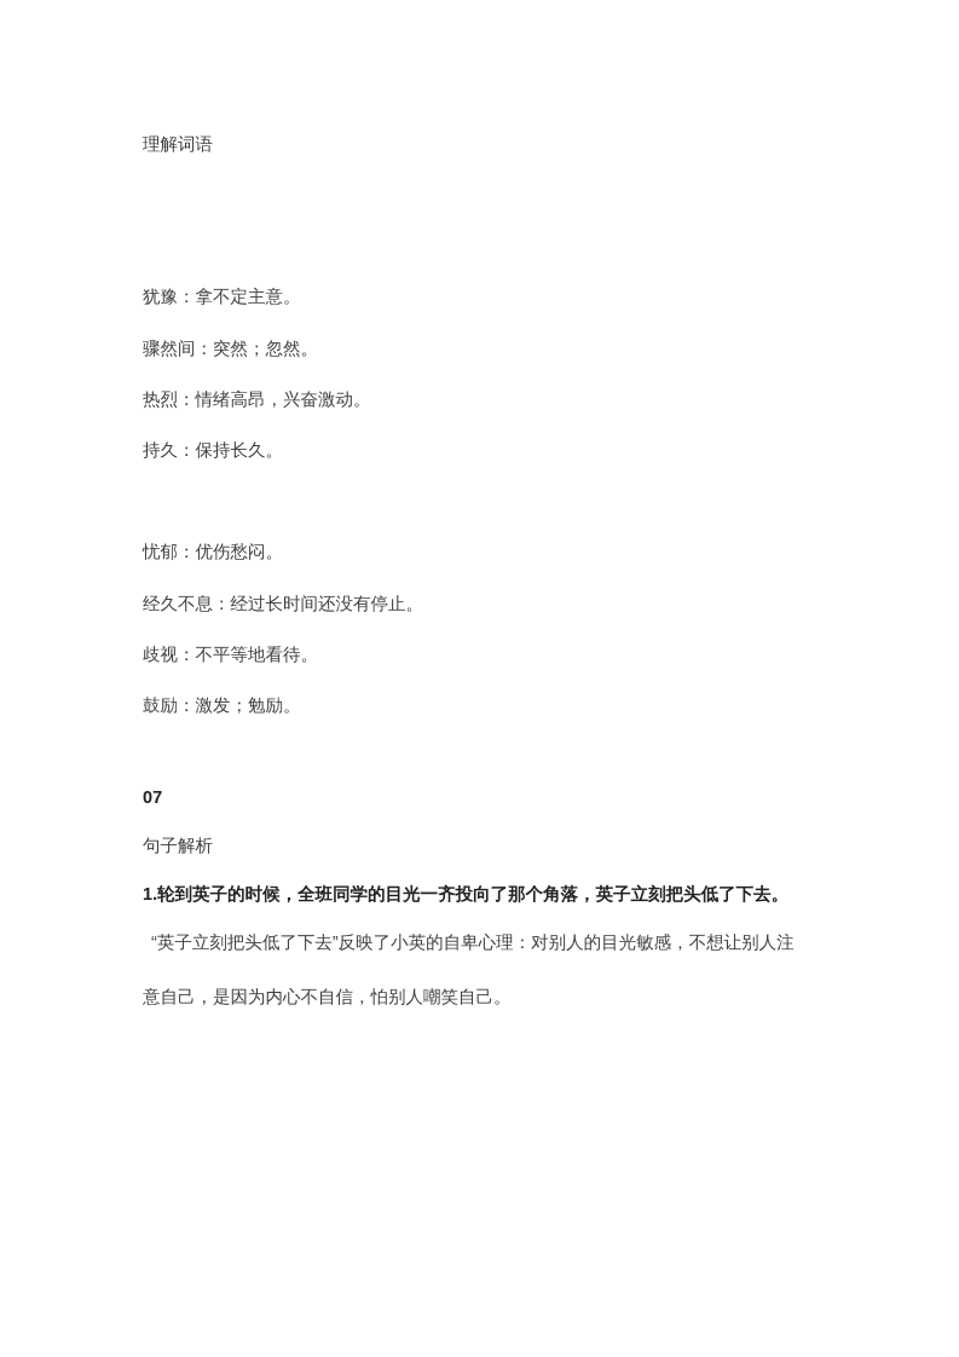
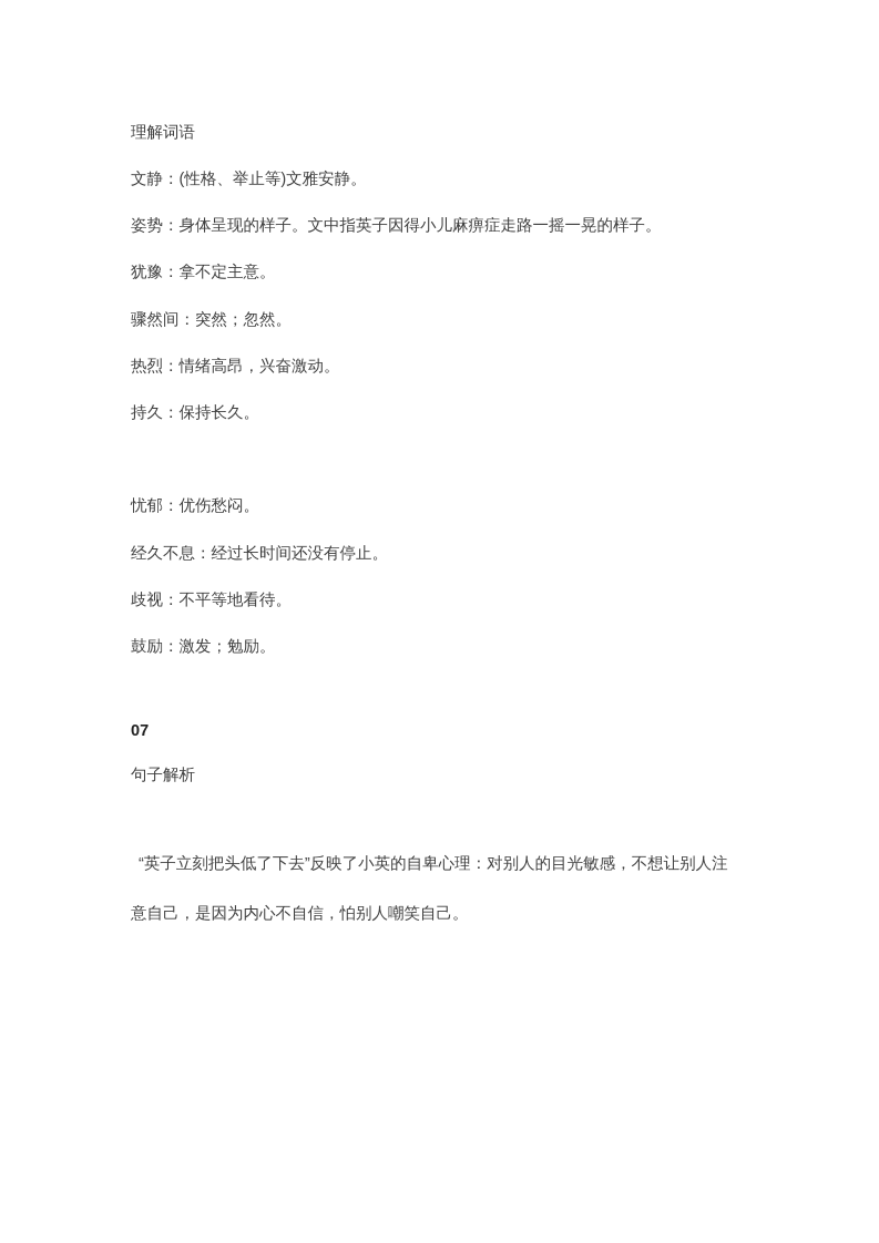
  理解词语
+ 文静：(性格、举止等)文雅安静。
+ 姿势：身体呈现的样子。文中指英子因得小儿麻痹症走路一摇一晃的样子。
  犹豫：拿不定主意。
  骤然间：突然；忽然。
  热烈：情绪高昂，兴奋激动。
  持久：保持长久。
  忧郁：优伤愁闷。
  经久不息：经过长时间还没有停止。
  歧视：不平等地看待。
  鼓励：激发；勉励。
  07
  句子解析
- 1.轮到英子的时候，全班同学的目光一齐投向了那个角落，英子立刻把头低了下去。
  “英子立刻把头低了下去”反映了小英的自卑心理：对别人的目光敏感，不想让别人注
  意自己，是因为内心不自信，怕别人嘲笑自己。
